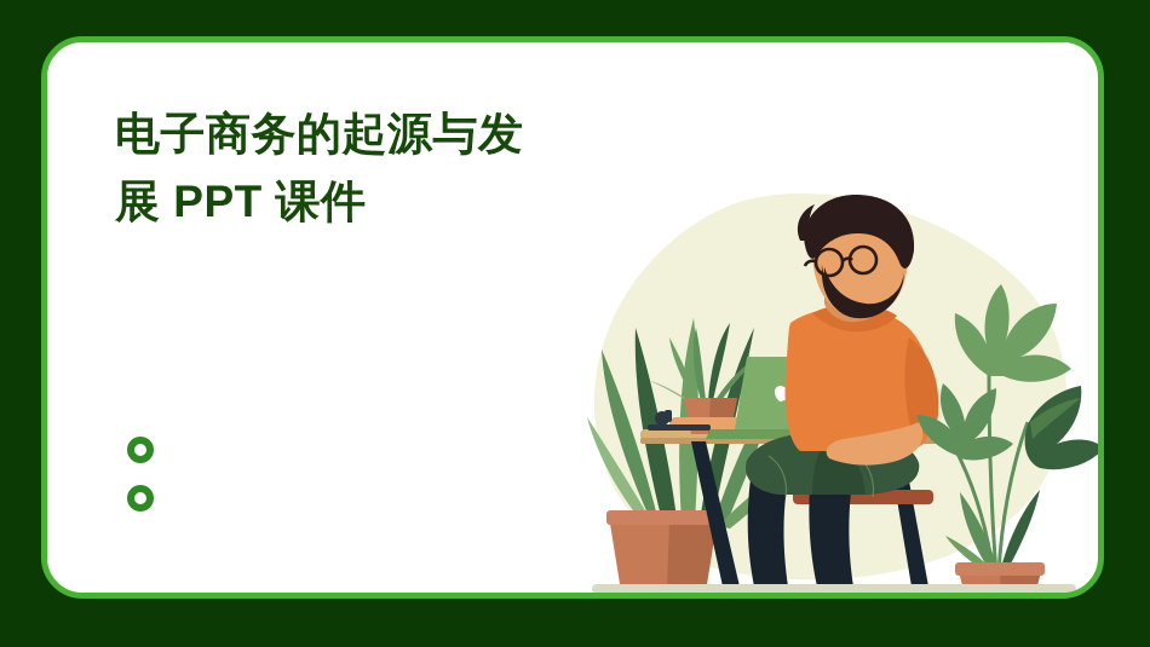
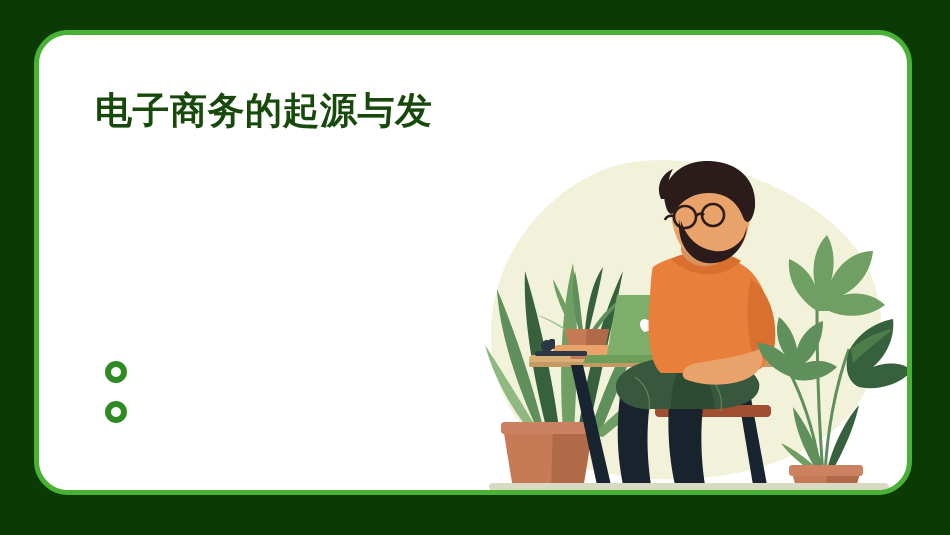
  电子商务的起源与发
- 展 PPT 课件
